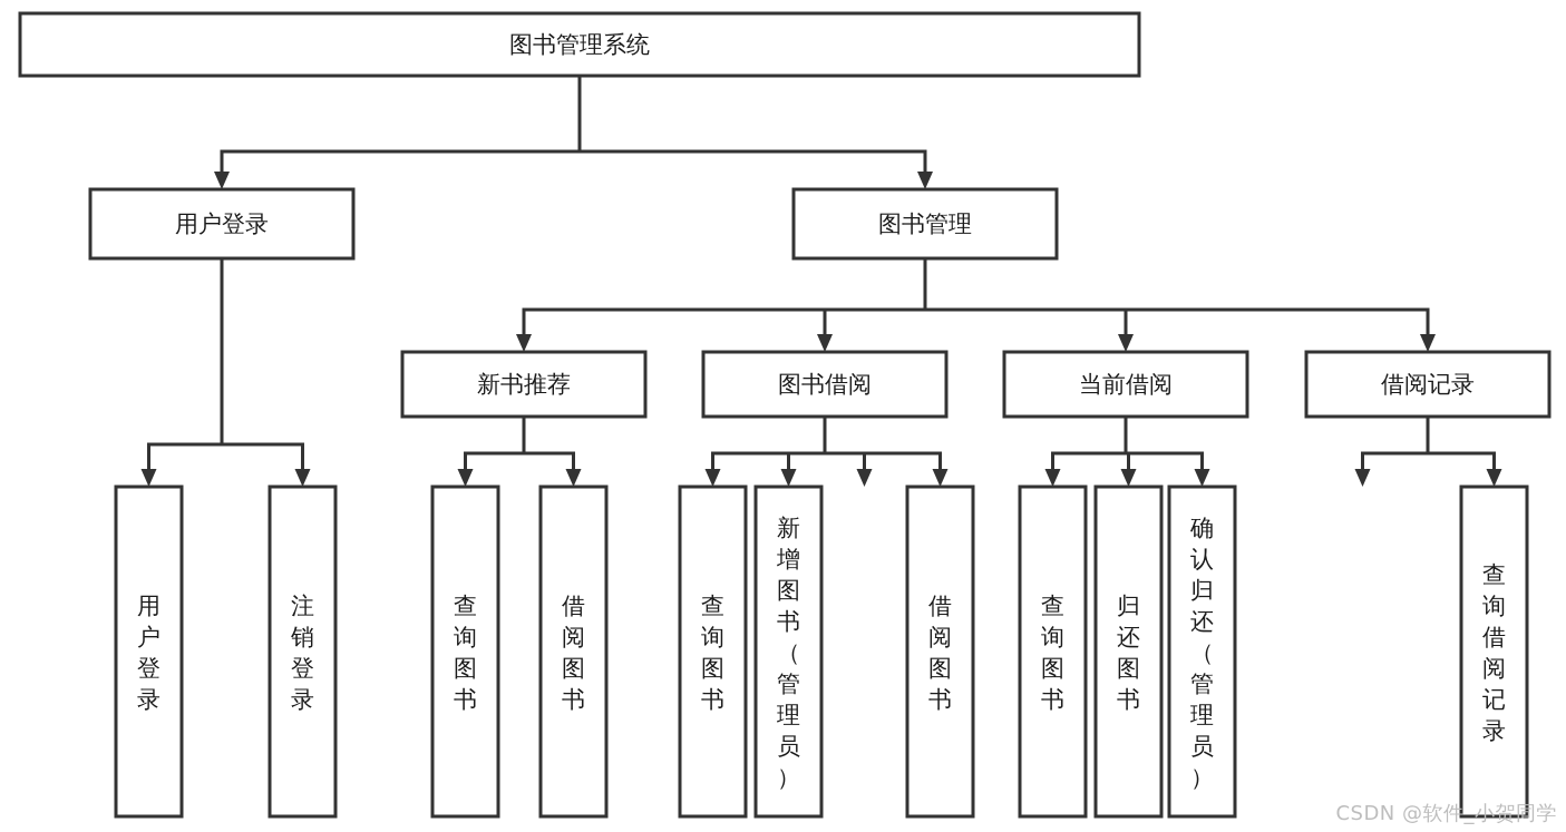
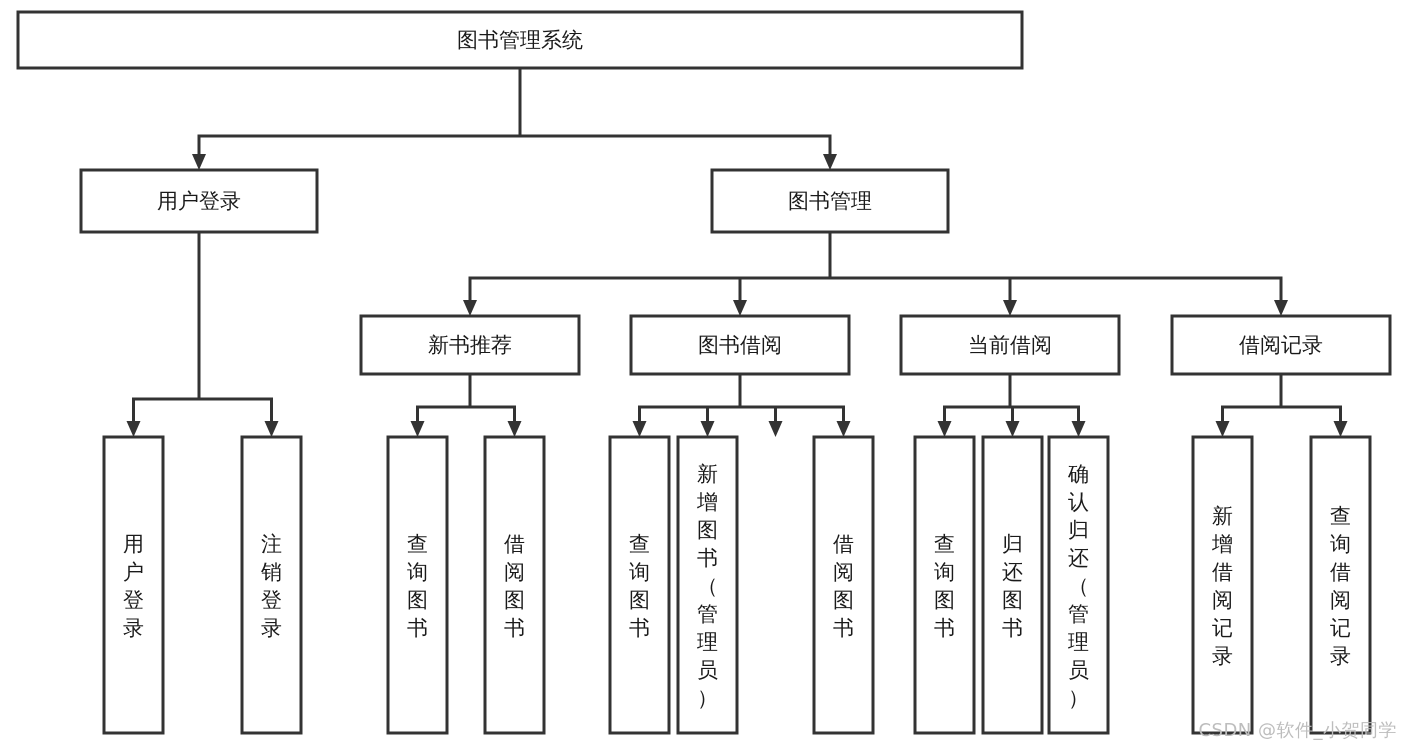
  图书管理系统
  用户登录
  图书管理
  新书推荐
  图书借阅
  当前借阅
  借阅记录
  用户登录
  注销登录
  查询图书
  借阅图书
  查询图书
  新增图书（管理员）
  借阅图书
  查询图书
  归还图书
  确认归还（管理员）
+ 新增借阅记录
  查询借阅记录
  CSDN @软件_小贺同学
